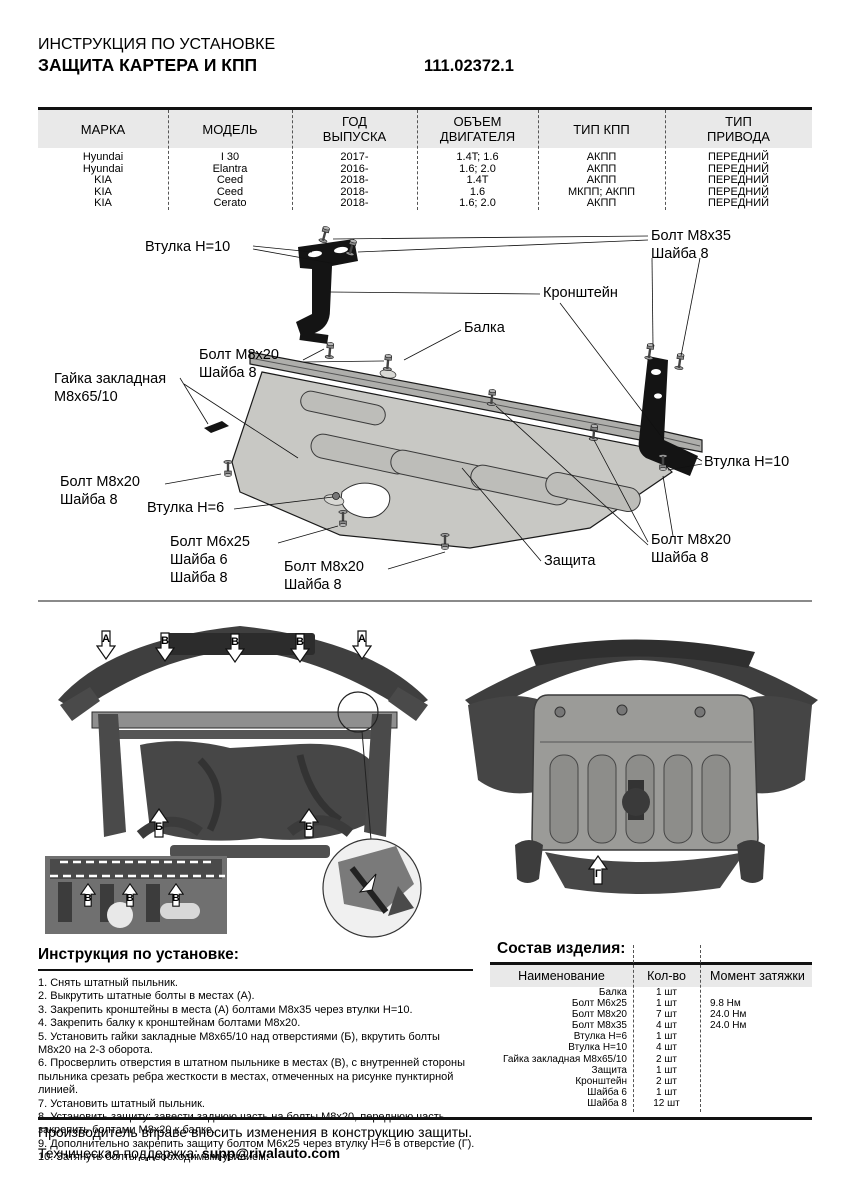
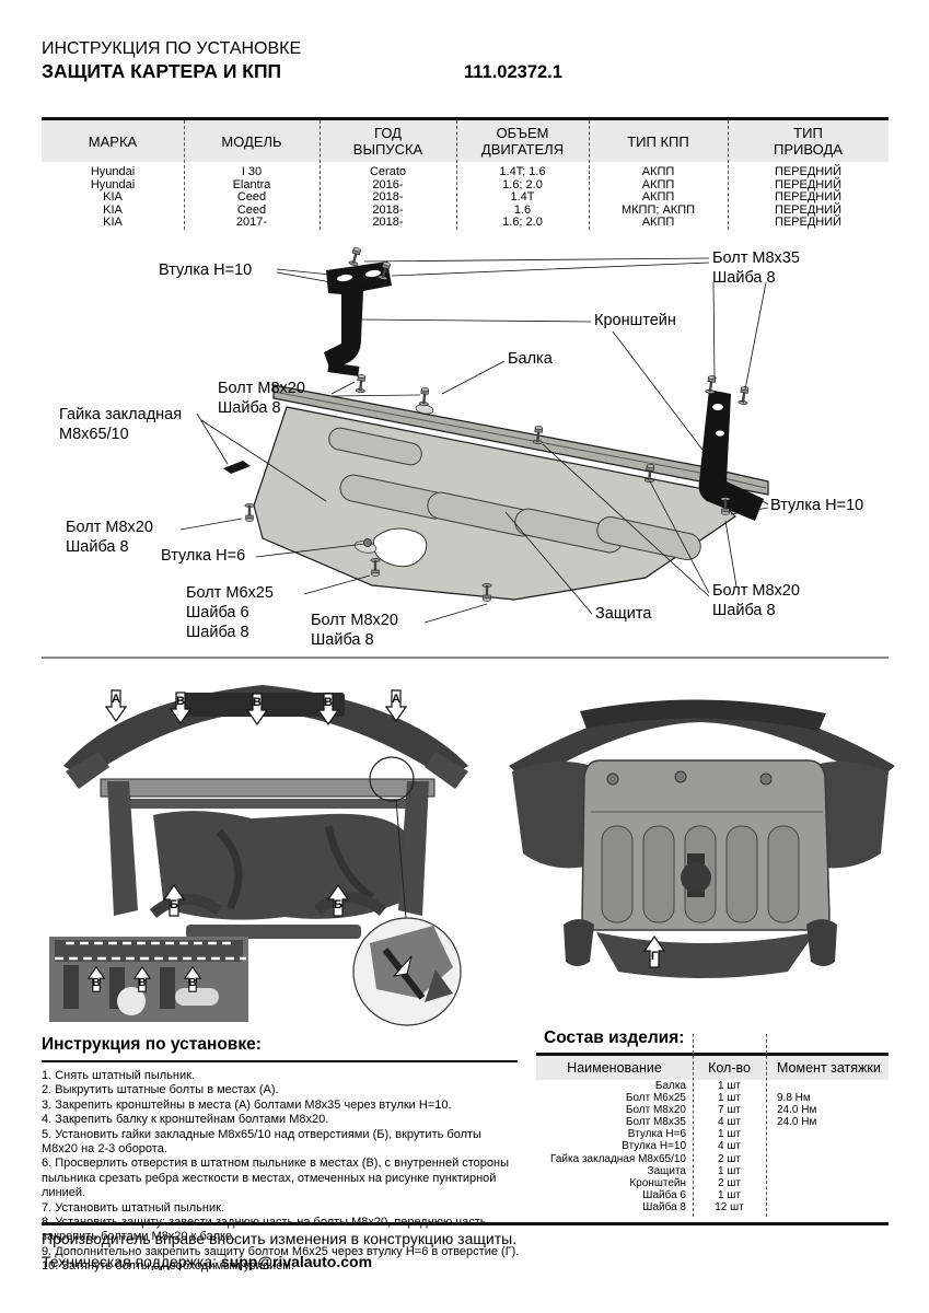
  ИНСТРУКЦИЯ ПО УСТАНОВКЕ
  ЗАЩИТА КАРТЕРА И КПП
  111.02372.1
  МАРКА
  МОДЕЛЬ
  ГОД
  ВЫПУСКА
  ОБЪЕМ
  ДВИГАТЕЛЯ
  ТИП КПП
  ТИП
  ПРИВОДА
  Hyundai
  I 30
- 2017-
+ Cerato
  1.4T; 1.6
  АКПП
  ПЕРЕДНИЙ
  Hyundai
  Elantra
  2016-
  1.6; 2.0
  АКПП
  ПЕРЕДНИЙ
  KIA
  Ceed
  2018-
  1.4T
  АКПП
  ПЕРЕДНИЙ
  KIA
  Ceed
  2018-
  1.6
  МКПП; АКПП
  ПЕРЕДНИЙ
  KIA
- Cerato
+ 2017-
  2018-
  1.6; 2.0
  АКПП
  ПЕРЕДНИЙ
  Втулка H=10
  Болт M8x35
  Шайба 8
  Кронштейн
  Балка
  Болт M8x20
  Шайба 8
  Гайка закладная
  M8x65/10
  Болт M8x20
  Шайба 8
  Втулка H=6
  Болт M6x25
  Шайба 6
  Шайба 8
  Болт M8x20
  Шайба 8
  Защита
  Болт M8x20
  Шайба 8
  Втулка H=10
  А
  В
  В
  В
  А
  Б
  Б
  В
  В
  В
  Г
  Инструкция по установке:
  1. Снять штатный пыльник.
  2. Выкрутить штатные болты в местах (А).
  3. Закрепить кронштейны в места (А) болтами М8х35 через втулки Н=10.
  4. Закрепить балку к кронштейнам болтами М8х20.
  5. Установить гайки закладные М8х65/10 над отверстиями (Б), вкрутить болты М8х20 на 2-3 оборота.
  6. Просверлить отверстия в штатном пыльнике в местах (В), с внутренней стороны пыльника срезать ребра жесткости в местах, отмеченных на рисунке пунктирной линией.
  7. Установить штатный пыльник.
  9. Дополнительно закрепить защиту болтом М6х25 через втулку Н=6 в отверстие (Г).
  10. Затянуть болты с необходимым усилием.
  Состав изделия:
  Наименование
  Кол-во
  Момент затяжки
  Балка
  1 шт
  Болт М6х25
  1 шт
  9.8 Нм
  Болт М8х20
  7 шт
  24.0 Нм
  Болт М8х35
  4 шт
  24.0 Нм
  Втулка Н=6
  1 шт
  Втулка Н=10
  4 шт
  Гайка закладная М8х65/10
  2 шт
  Защита
  1 шт
  Кронштейн
  2 шт
  Шайба 6
  1 шт
  Шайба 8
  12 шт
  Производитель вправе вносить изменения в конструкцию защиты.
  Техническая поддержка: supp@rivalauto.com
